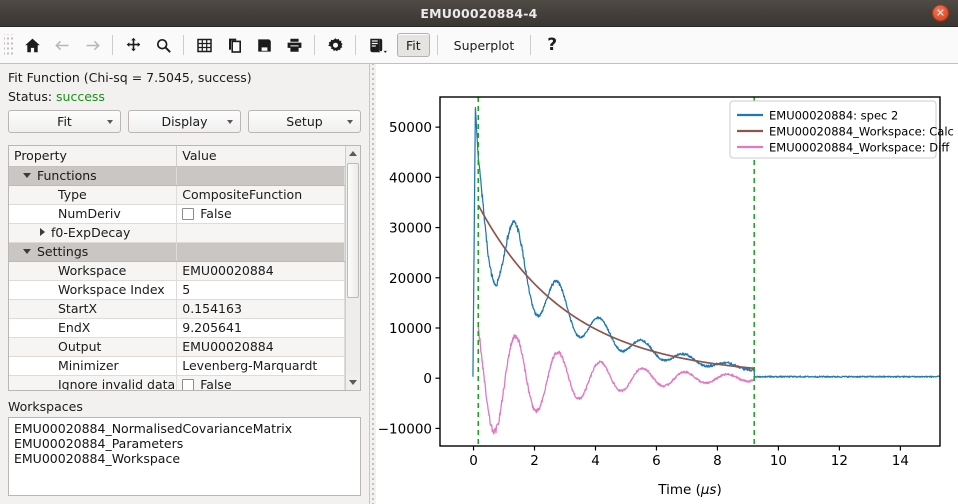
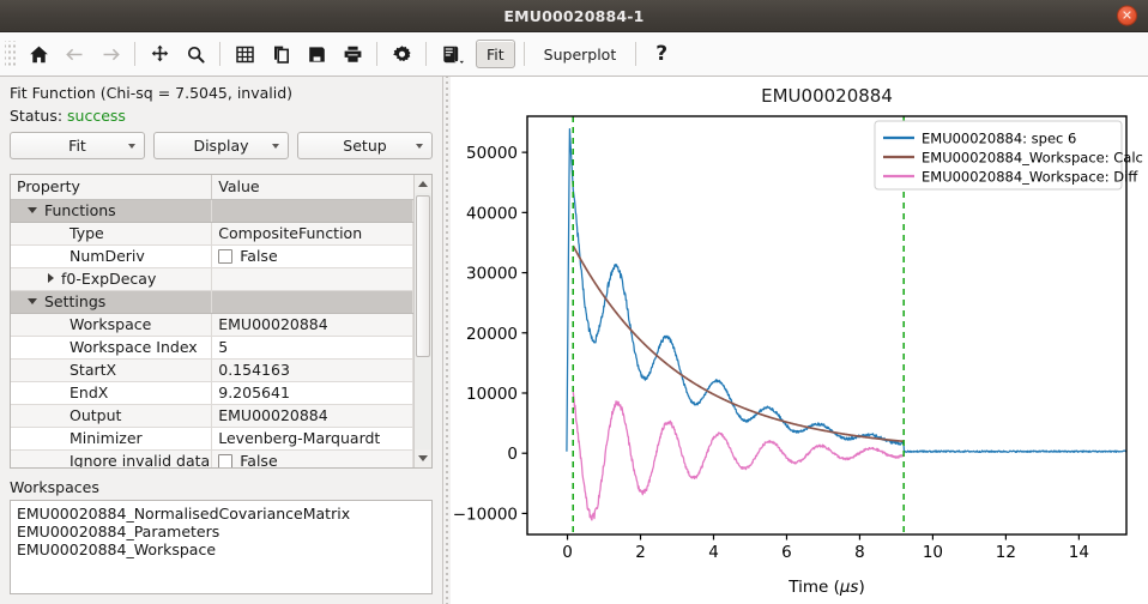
- EMU00020884-4
+ EMU00020884-1
  ✕
  Fit
  Superplot
  ?
- Fit Function (Chi-sq = 7.5045, success)
+ Fit Function (Chi-sq = 7.5045, invalid)
  Status: success
  Fit
  Display
  Setup
  Property	Value
  Functions
  Type	CompositeFunction
  NumDeriv	False
  f0-ExpDecay
  Settings
  Workspace	EMU00020884
  Workspace Index	5
  StartX	0.154163
  EndX	9.205641
  Output	EMU00020884
  Minimizer	Levenberg-Marquardt
  Ignore invalid data	False
  Workspaces
  EMU00020884_NormalisedCovarianceMatrix
  EMU00020884_Parameters
  EMU00020884_Workspace
+ EMU00020884
  0
  2
  4
  6
  8
  10
  12
  14
  −10000
  0
  10000
  20000
  30000
  40000
  50000
  Time (μs)
- EMU00020884: spec 2
+ EMU00020884: spec 6
  EMU00020884_Workspace: Calc
  EMU00020884_Workspace: Diff
